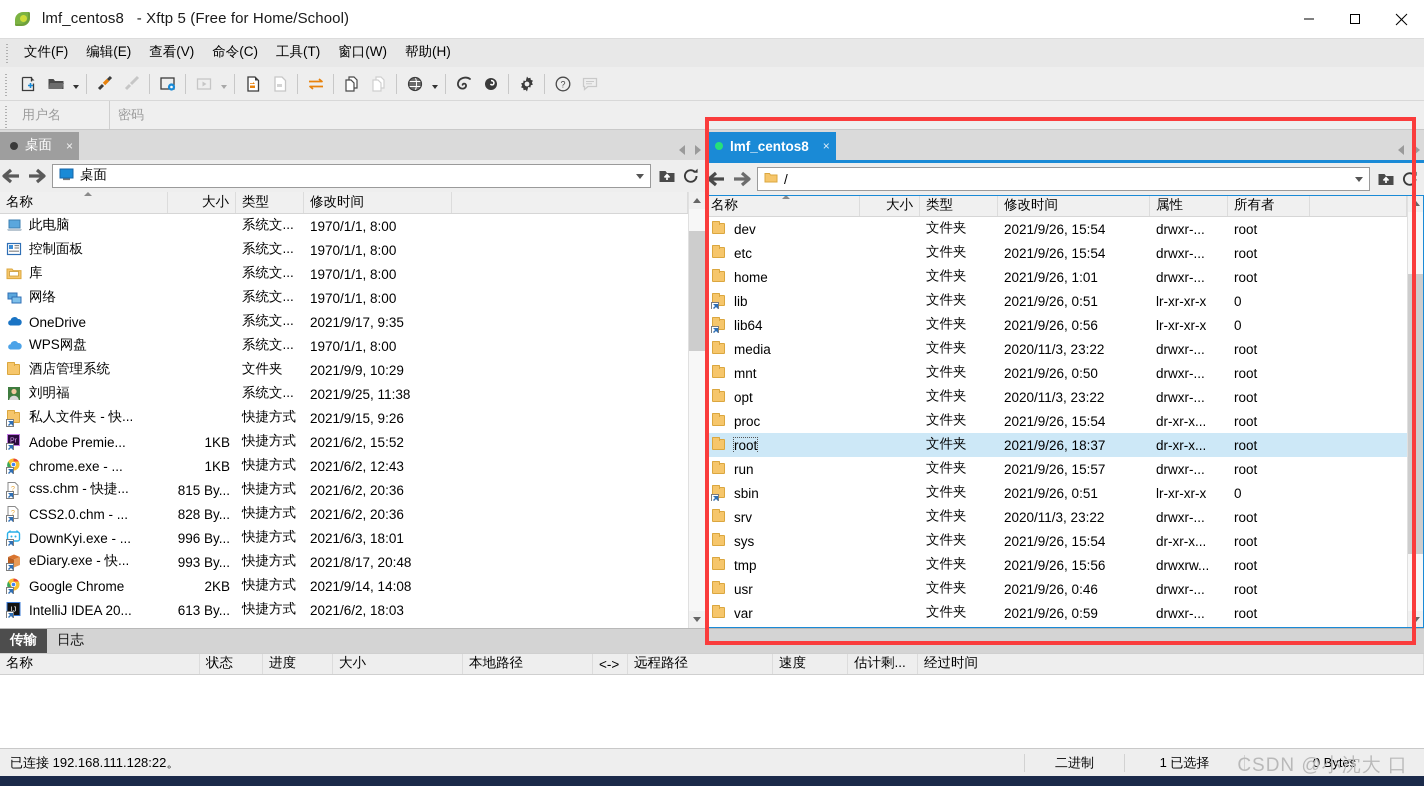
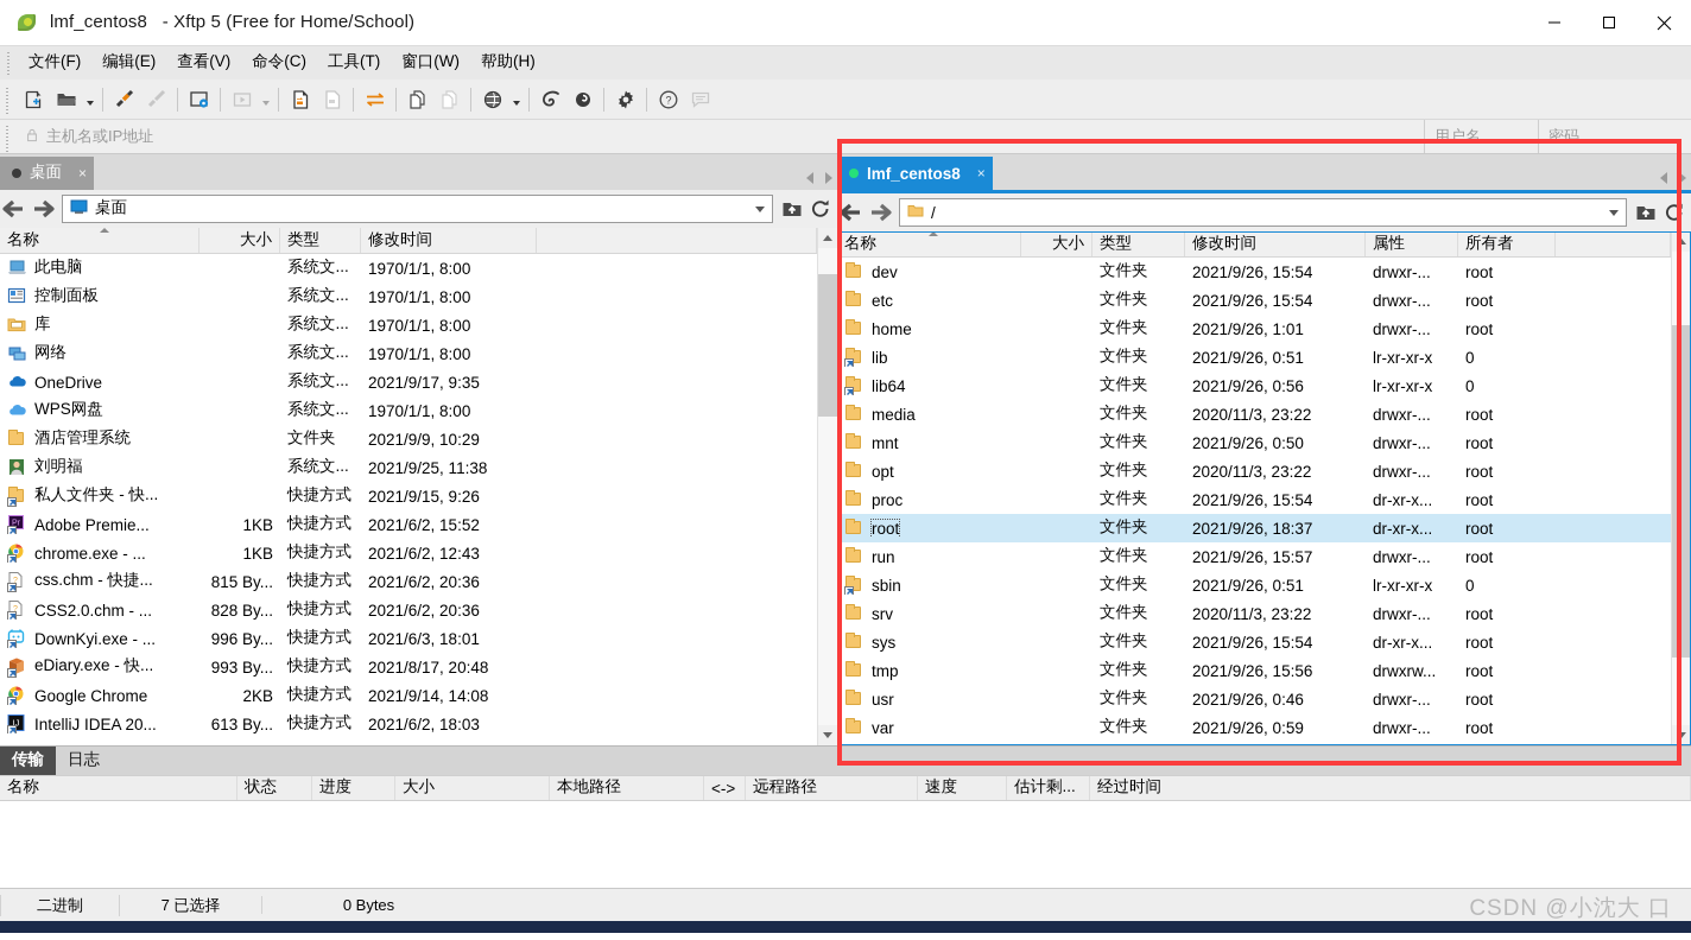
  lmf_centos8 - Xftp 5 (Free for Home/School)
  文件(F)
  编辑(E)
  查看(V)
  命令(C)
  工具(T)
  窗口(W)
  帮助(H)
  ?
+ 主机名或IP地址
  用户名
  密码
  桌面
  ×
  桌面
  名称
  大小
  类型
  修改时间
  此电脑
  系统文...
  1970/1/1, 8:00
  控制面板
  系统文...
  1970/1/1, 8:00
  库
  系统文...
  1970/1/1, 8:00
  网络
  系统文...
  1970/1/1, 8:00
  OneDrive
  系统文...
  2021/9/17, 9:35
  WPS网盘
  系统文...
  1970/1/1, 8:00
  酒店管理系统
  文件夹
  2021/9/9, 10:29
  刘明福
  系统文...
  2021/9/25, 11:38
  私人文件夹 - 快...
  快捷方式
  2021/9/15, 9:26
  Adobe Premie...
  1KB
  快捷方式
  2021/6/2, 15:52
  chrome.exe - ...
  1KB
  快捷方式
  2021/6/2, 12:43
  css.chm - 快捷...
  815 By...
  快捷方式
  2021/6/2, 20:36
  CSS2.0.chm - ...
  828 By...
  快捷方式
  2021/6/2, 20:36
  DownKyi.exe - ...
  996 By...
  快捷方式
  2021/6/3, 18:01
  eDiary.exe - 快...
  993 By...
  快捷方式
  2021/8/17, 20:48
  Google Chrome
  2KB
  快捷方式
  2021/9/14, 14:08
  IJ
  IntelliJ IDEA 20...
  613 By...
  快捷方式
  2021/6/2, 18:03
  lmf_centos8
  ×
  /
  名称
  大小
  类型
  修改时间
  属性
  所有者
  dev
  文件夹
  2021/9/26, 15:54
  drwxr-...
  root
  etc
  文件夹
  2021/9/26, 15:54
  drwxr-...
  root
  home
  文件夹
  2021/9/26, 1:01
  drwxr-...
  root
  lib
  文件夹
  2021/9/26, 0:51
  lr-xr-xr-x
  0
  lib64
  文件夹
  2021/9/26, 0:56
  lr-xr-xr-x
  0
  media
  文件夹
  2020/11/3, 23:22
  drwxr-...
  root
  mnt
  文件夹
  2021/9/26, 0:50
  drwxr-...
  root
  opt
  文件夹
  2020/11/3, 23:22
  drwxr-...
  root
  proc
  文件夹
  2021/9/26, 15:54
  dr-xr-x...
  root
  root
  文件夹
  2021/9/26, 18:37
  dr-xr-x...
  root
  run
  文件夹
  2021/9/26, 15:57
  drwxr-...
  root
  sbin
  文件夹
  2021/9/26, 0:51
  lr-xr-xr-x
  0
  srv
  文件夹
  2020/11/3, 23:22
  drwxr-...
  root
  sys
  文件夹
  2021/9/26, 15:54
  dr-xr-x...
  root
  tmp
  文件夹
  2021/9/26, 15:56
  drwxrw...
  root
  usr
  文件夹
  2021/9/26, 0:46
  drwxr-...
  root
  var
  文件夹
  2021/9/26, 0:59
  drwxr-...
  root
  传输
  日志
  名称
  状态
  进度
  大小
  本地路径
  <->
  远程路径
  速度
  估计剩...
  经过时间
- 已连接 192.168.111.128:22。
  二进制
- 1 已选择
+ 7 已选择
  0 Bytes
  CSDN @小沈大 口
